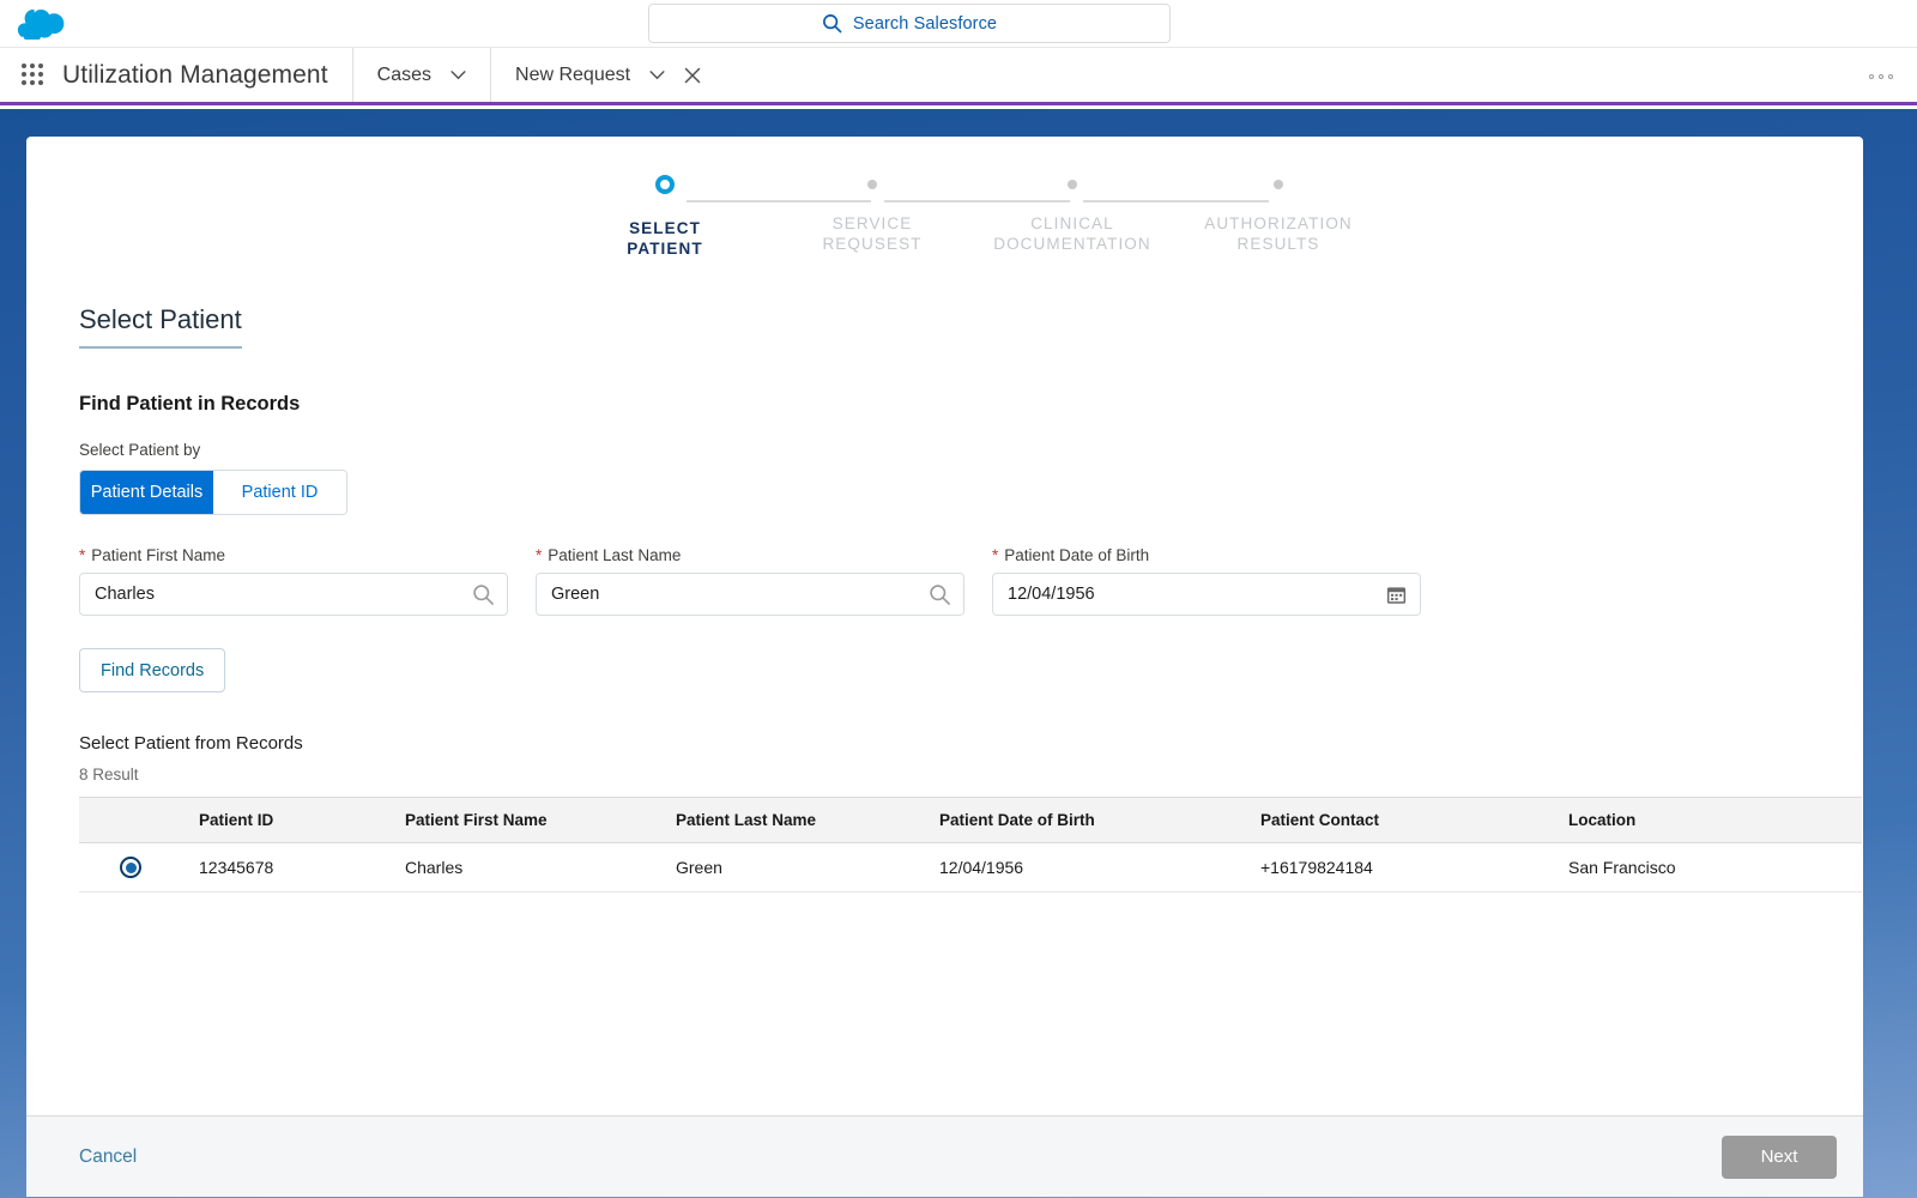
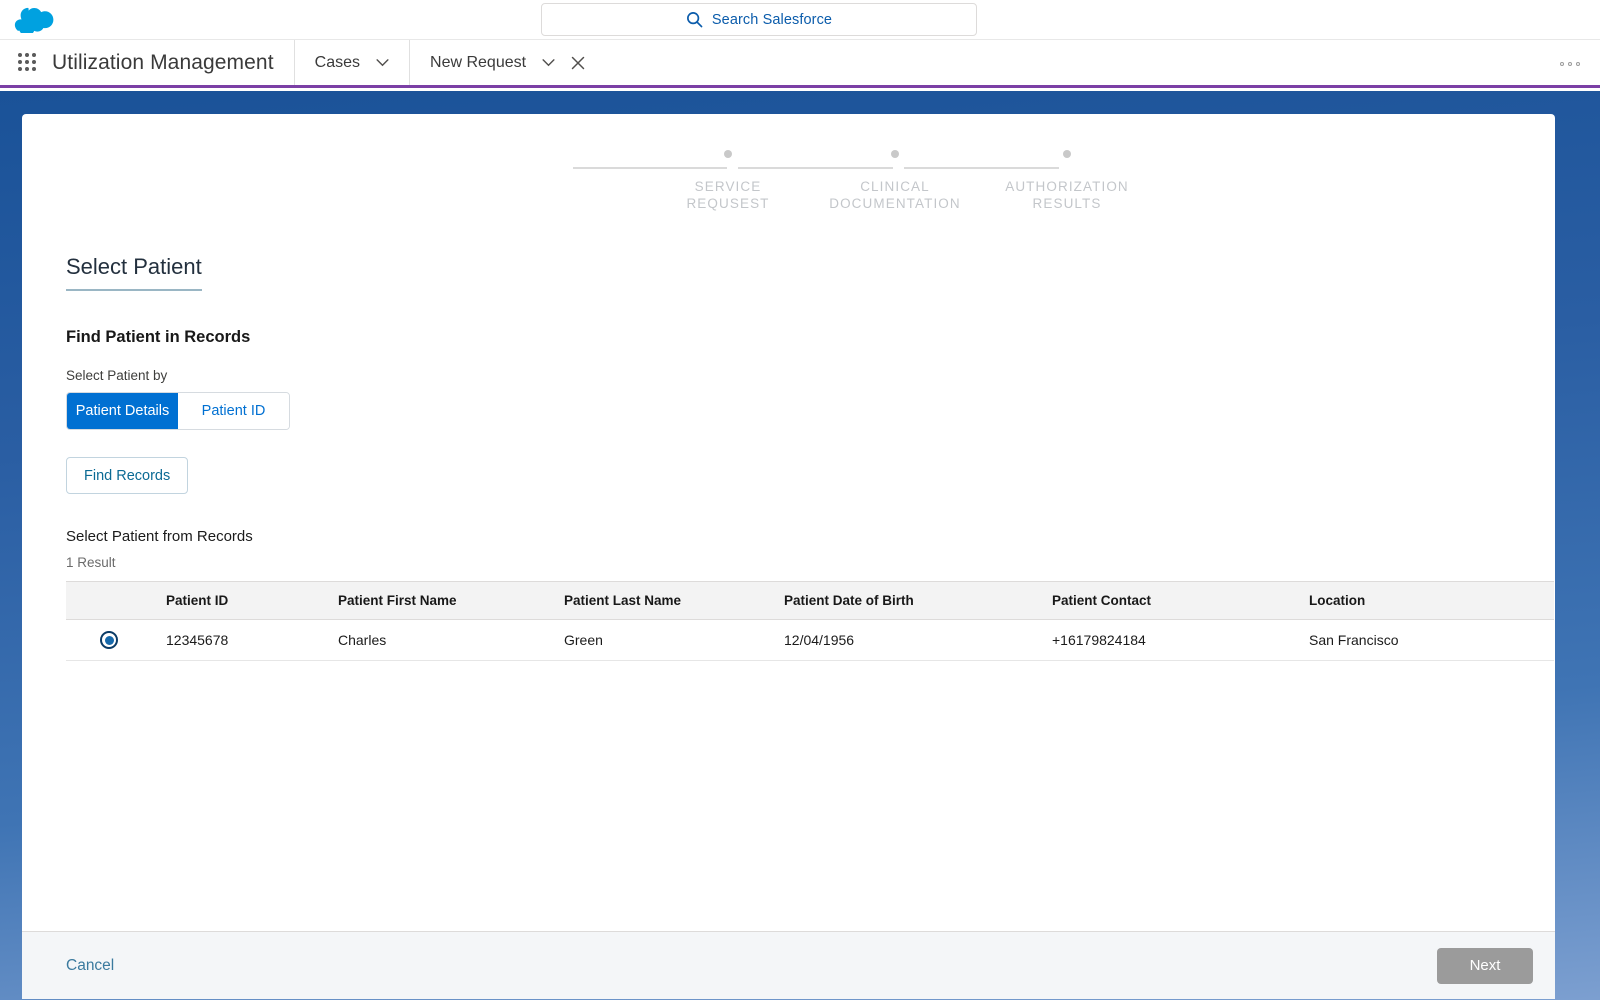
  Search Salesforce
  Utilization Management
  Cases
  New Request
- SELECT
- PATIENT
  SERVICE
  REQUSEST
  CLINICAL
  DOCUMENTATION
  AUTHORIZATION
  RESULTS
  Select Patient
  Find Patient in Records
  Select Patient by
  Patient Details
  Patient ID
- * Patient First Name
- Charles
- * Patient Last Name
- Green
- * Patient Date of Birth
- 12/04/1956
  Find Records
  Select Patient from Records
- 8 Result
+ 1 Result
  	Patient ID	Patient First Name	Patient Last Name	Patient Date of Birth	Patient Contact	Location
  	12345678	Charles	Green	12/04/1956	+16179824184	San Francisco
  Cancel
  Next
